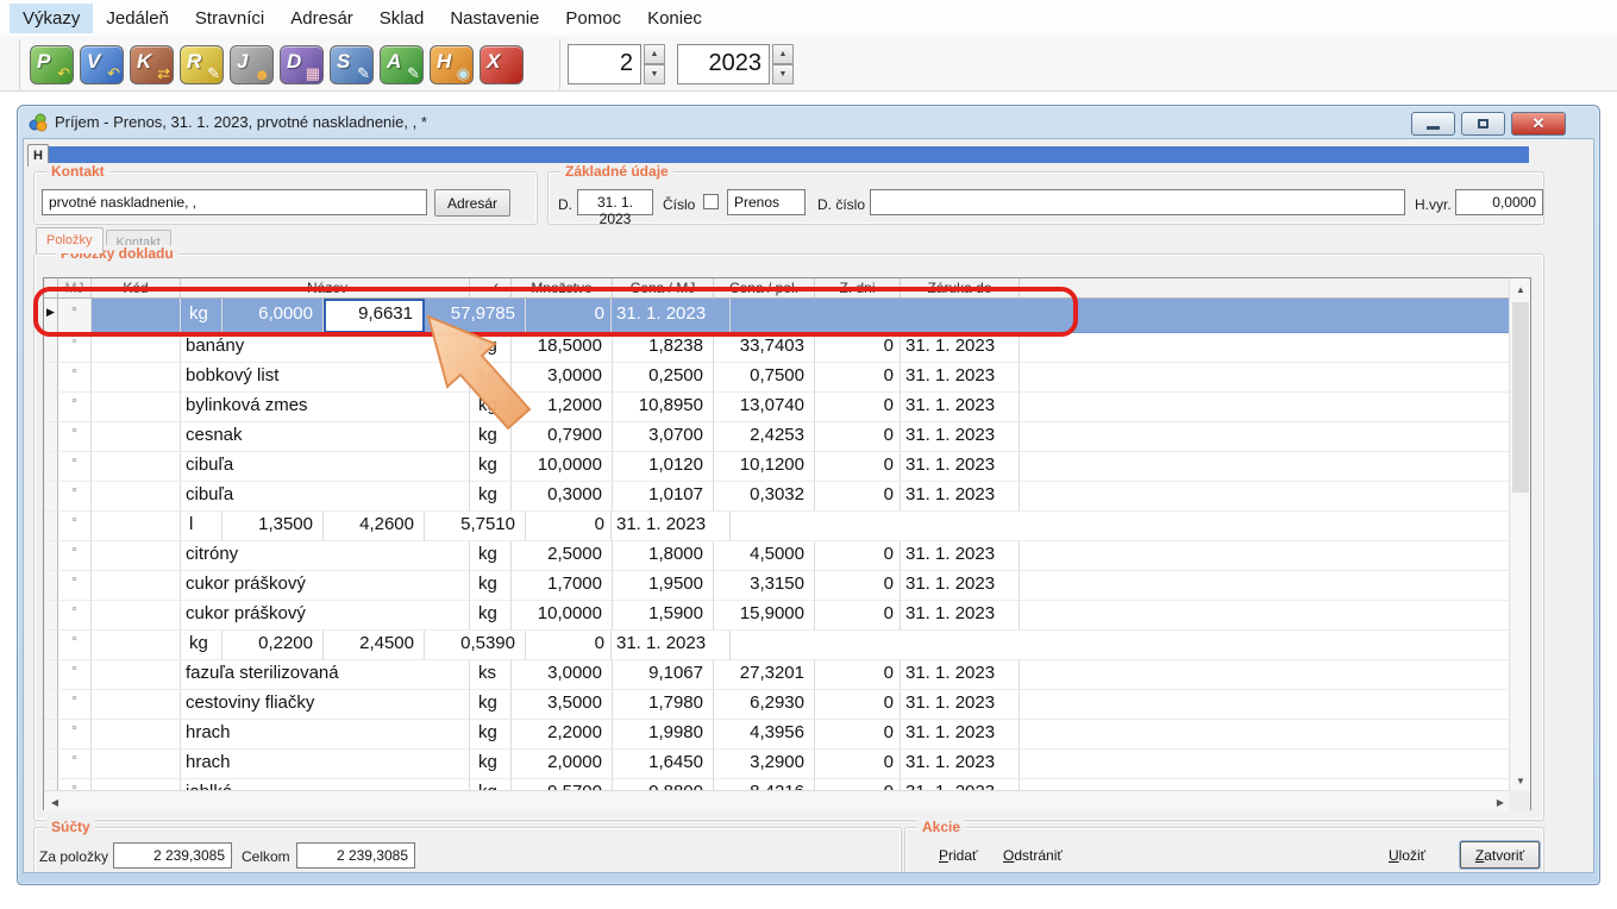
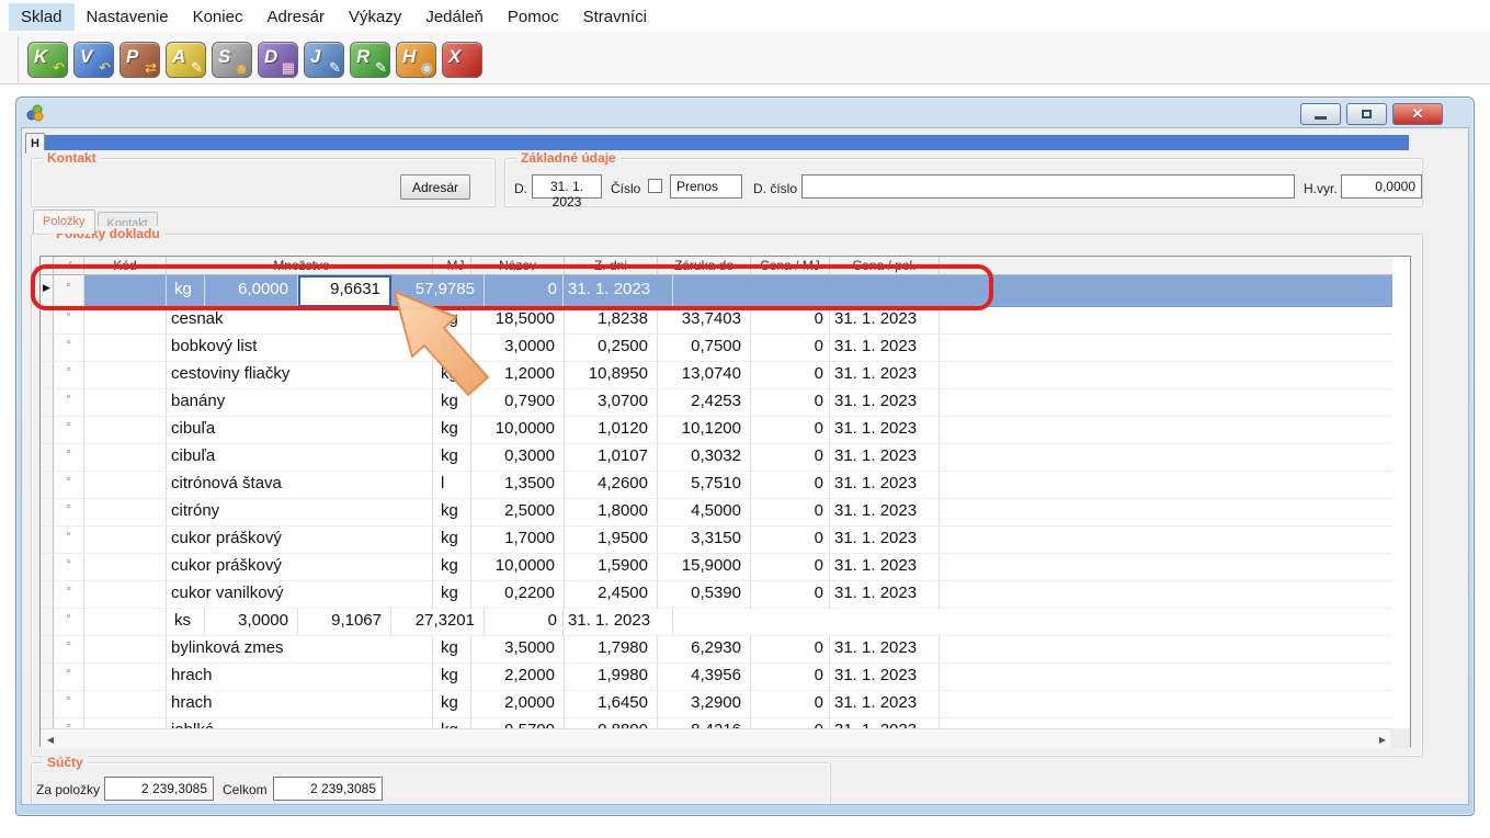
- Výkazy
+ Sklad
- Jedáleň
+ Nastavenie
- Stravníci
+ Koniec
  Adresár
- Sklad
+ Výkazy
- Nastavenie
+ Jedáleň
  Pomoc
- Koniec
+ Stravníci
- P
+ K
  ↶
  V
  ↶
- K
+ P
  ⇄
- R
+ A
  ✎
- J
+ S
  ☻
  D
  ▦
- S
+ J
  ✎
- A
+ R
  ✎
  H
  ◉
  X
- 2
- 2023
- Príjem - Prenos, 31. 1. 2023, prvotné naskladnenie, , *
  ✕
  H
  Kontakt
- prvotné naskladnenie, ,
  Adresár
  Základné údaje
  D.
  31. 1. 2023
  Číslo
  Prenos
  D. číslo
  H.vyr.
  0,0000
  Položky
  Kontakt
  Položky dokladu
- MJ
+ ✓
  Kód
- Názov
+ Množstvo
- ✓
+ MJ
- Množstvo
+ Názov
- Cena / MJ
+ Z. dni
- Cena / pol.
+ Záruka do
- Z. dni
+ Cena / MJ
- Záruka do
+ Cena / pol.
  ▶
  °
  kg
  6,0000
  9,6631
  57,9785
  0
  31. 1. 2023
  °
- banány
+ cesnak
  18,5000
  1,8238
  33,7403
  0
  31. 1. 2023
  °
  bobkový list
  3,0000
  0,2500
  0,7500
  0
  31. 1. 2023
  °
- bylinková zmes
+ cestoviny fliačky
  1,2000
  10,8950
  13,0740
  0
  31. 1. 2023
  °
- cesnak
+ banány
  kg
  0,7900
  3,0700
  2,4253
  0
  31. 1. 2023
  °
  cibuľa
  kg
  10,0000
  1,0120
  10,1200
  0
  31. 1. 2023
  °
  cibuľa
  kg
  0,3000
  1,0107
  0,3032
  0
  31. 1. 2023
  °
+ citrónová štava
  l
  1,3500
  4,2600
  5,7510
  0
  31. 1. 2023
  °
  citróny
  kg
  2,5000
  1,8000
  4,5000
  0
  31. 1. 2023
  °
  cukor práškový
  kg
  1,7000
  1,9500
  3,3150
  0
  31. 1. 2023
  °
  cukor práškový
  kg
  10,0000
  1,5900
  15,9000
  0
  31. 1. 2023
  °
+ cukor vanilkový
  kg
  0,2200
  2,4500
  0,5390
  0
  31. 1. 2023
  °
- fazuľa sterilizovaná
  ks
  3,0000
  9,1067
  27,3201
  0
  31. 1. 2023
  °
- cestoviny fliačky
+ bylinková zmes
  kg
  3,5000
  1,7980
  6,2930
  0
  31. 1. 2023
  °
  hrach
  kg
  2,2000
  1,9980
  4,3956
  0
  31. 1. 2023
  °
  hrach
  kg
  2,0000
  1,6450
  3,2900
  0
  31. 1. 2023
- ▲
- ▼
  ◀
  ▶
  Súčty
  Za položky
  2 239,3085
  Celkom
  2 239,3085
- Akcie
- Pridať
- Odstrániť
- Uložiť
- Zatvoriť
